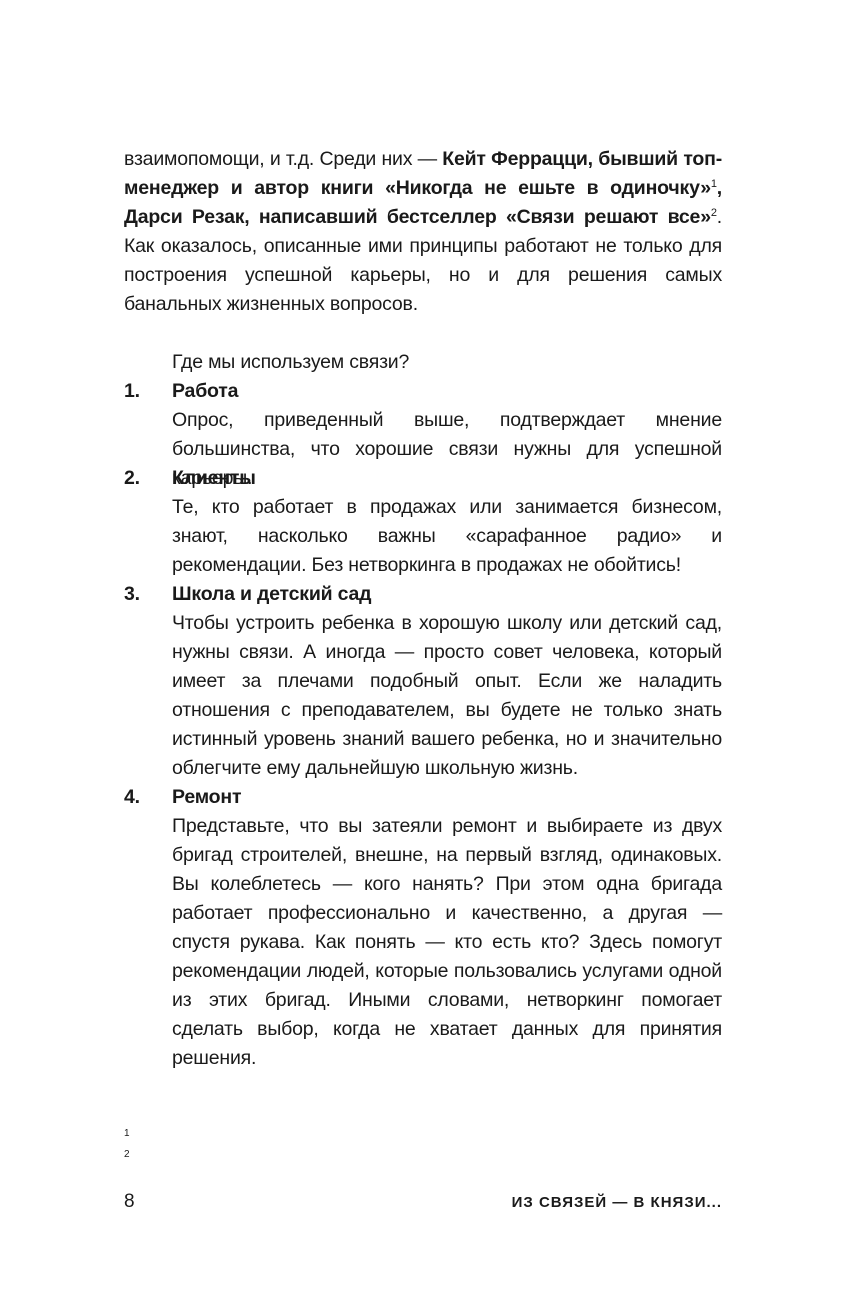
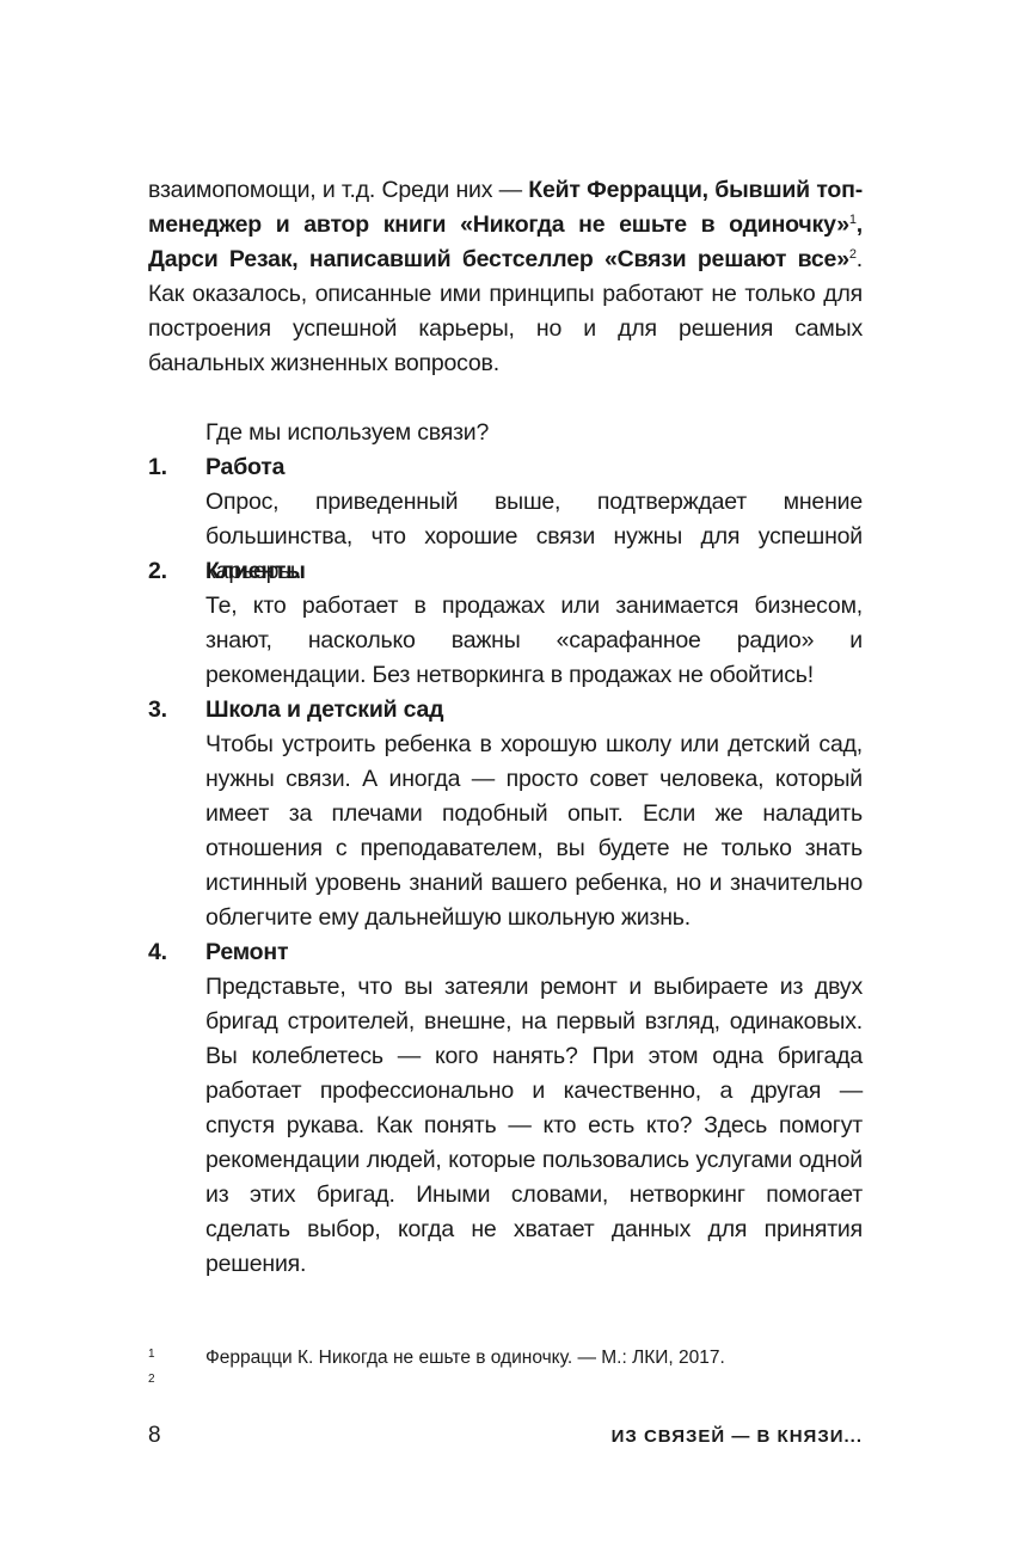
  взаимопомощи, и т.д. Среди них — Кейт Феррацци, бывший топ-менеджер и автор книги «Никогда не ешьте в одиночку»1, Дарси Резак, написавший бестселлер «Связи решают все»2. Как оказалось, описанные ими принципы работают не только для построения успешной карьеры, но и для решения самых банальных жизненных вопросов.
  Где мы используем связи?
  1.
  Работа
  Опрос, приведенный выше, подтверждает мнение большинства, что хорошие связи нужны для успешной карьеры.
  2.
  Клиенты
  Те, кто работает в продажах или занимается бизнесом, знают, насколько важны «сарафанное радио» и рекомендации. Без нетворкинга в продажах не обойтись!
  3.
  Школа и детский сад
  Чтобы устроить ребенка в хорошую школу или детский сад, нужны связи. А иногда — просто совет человека, который имеет за плечами подобный опыт. Если же наладить отношения с преподавателем, вы будете не только знать истинный уровень знаний вашего ребенка, но и значительно облегчите ему дальнейшую школьную жизнь.
  4.
  Ремонт
  Представьте, что вы затеяли ремонт и выбираете из двух бригад строителей, внешне, на первый взгляд, одинаковых. Вы колеблетесь — кого нанять? При этом одна бригада работает профессионально и качественно, а другая — спустя рукава. Как понять — кто есть кто? Здесь помогут рекомендации людей, которые пользовались услугами одной из этих бригад. Иными словами, нетворкинг помогает сделать выбор, когда не хватает данных для принятия решения.
  1
+ Феррацци К. Никогда не ешьте в одиночку. — М.: ЛКИ, 2017.
  2
  8
  ИЗ СВЯЗЕЙ — В КНЯЗИ...
